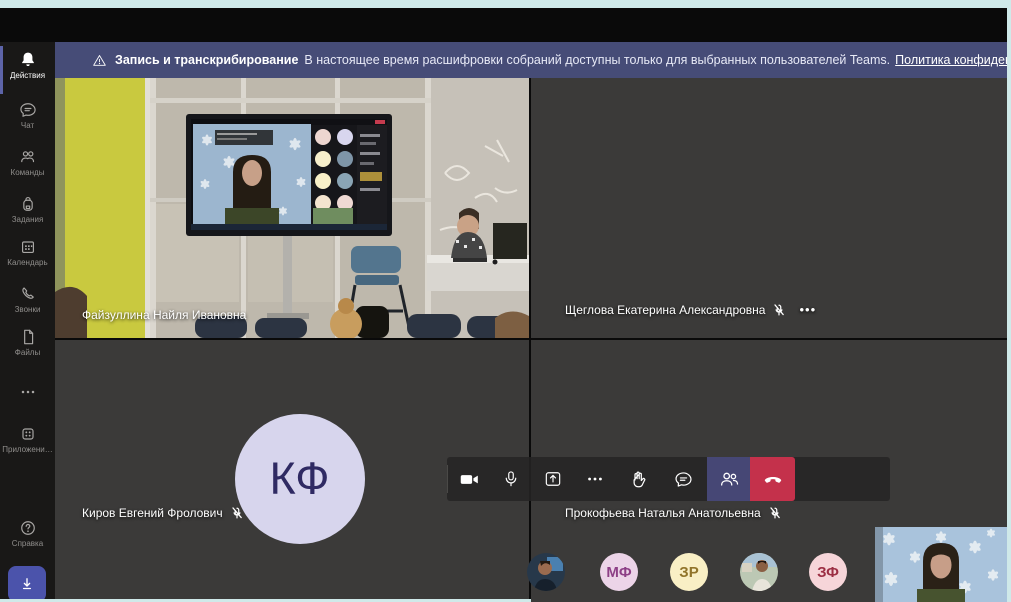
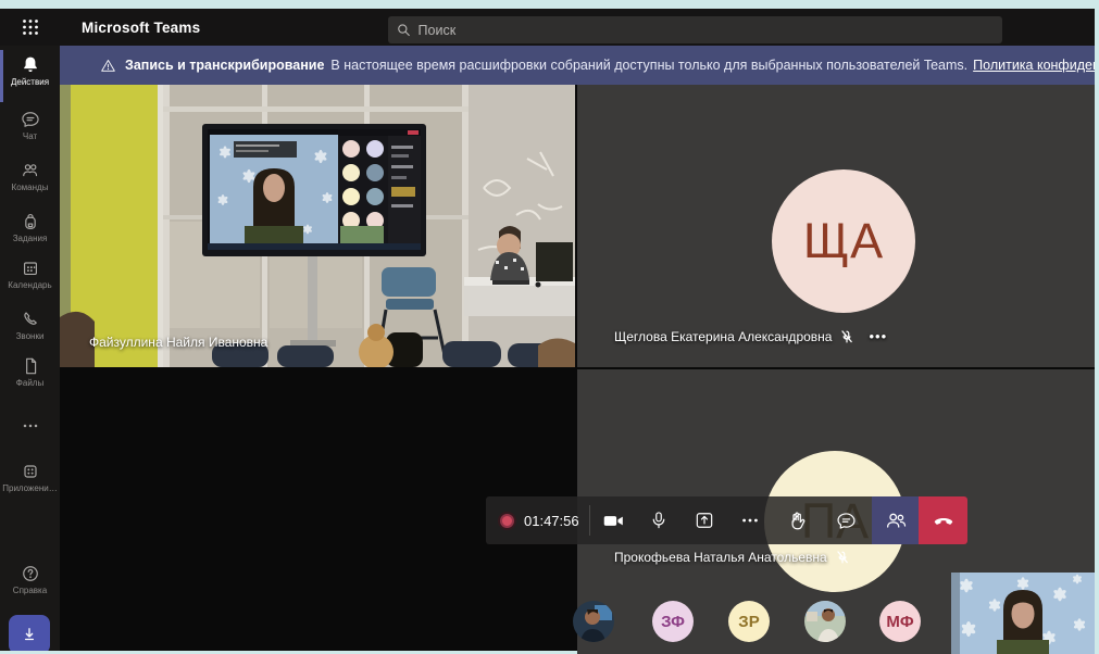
+ Microsoft Teams
+ Поиск
  Запись и транскрибирование
  В настоящее время расшифровки собраний доступны только для выбранных пользователей Teams.
  Политика конфиде
  Файзуллина Найля Ивановна
+ ЩА
  Щеглова Екатерина Александровна
  •••
- КФ
- Киров Евгений Фролович
  Прокофьева Наталья Анатольевна
+ ПА
+ 01:47:56
- МФ
+ ЗФ
  ЗР
- ЗФ
+ МФ
  Действия
  Чат
  Команды
  Задания
  Календарь
  Звонки
  Файлы
  Приложени…
  Справка
